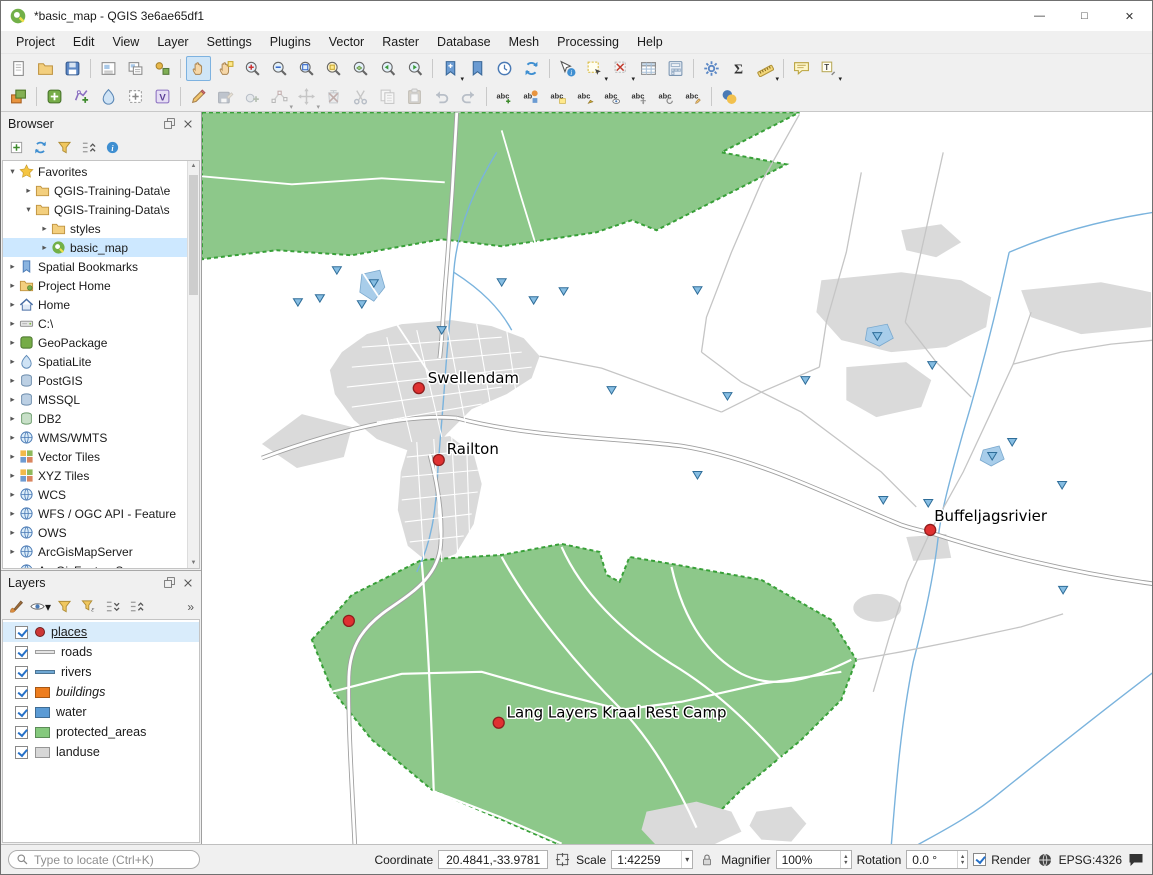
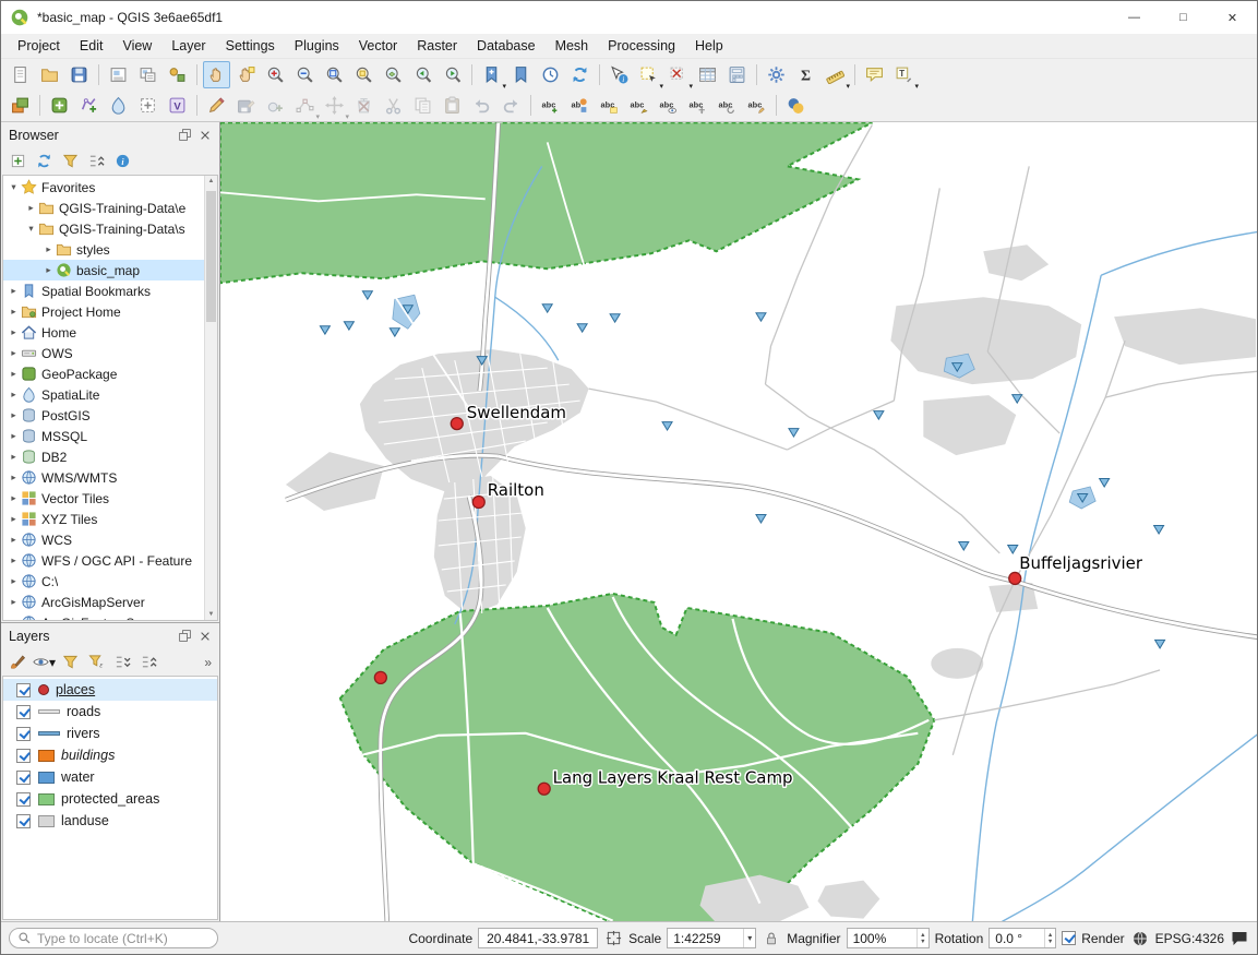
  *basic_map - QGIS 3e6ae65df1
  —
  □
  ✕
  Project
  Edit
  View
  Layer
  Settings
  Plugins
  Vector
  Raster
  Database
  Mesh
  Processing
  Help
  i
  Σ
  T
  V
  abc
  ab
  abc
  abc
  abc
  abc
  abc
  abc
  Browser
  i
  ▾
  Favorites
  ▸
  QGIS-Training-Data\e
  ▾
  QGIS-Training-Data\s
  ▸
  styles
  ▸
  basic_map
  ▸
  Spatial Bookmarks
  ▸
  Project Home
  ▸
  Home
  ▸
- C:\
+ OWS
  ▸
  GeoPackage
  ▸
  SpatiaLite
  ▸
  PostGIS
  ▸
  MSSQL
  ▸
  DB2
  ▸
  WMS/WMTS
  ▸
  Vector Tiles
  ▸
  XYZ Tiles
  ▸
  WCS
  ▸
  WFS / OGC API - Feature
  ▸
- OWS
+ C:\
  ▸
  ArcGisMapServer
  Layers
  ▾
  ε
  »
  places
  roads
  rivers
  buildings
  water
  protected_areas
  landuse
  Swellendam
  Railton
  Buffeljagsrivier
  Lang Layers Kraal Rest Camp
  Type to locate (Ctrl+K)
  Coordinate
  20.4841,-33.9781
  Scale
  1:42259
  ▾
  Magnifier
  100%
  Rotation
  0.0 °
  Render
  EPSG:4326
